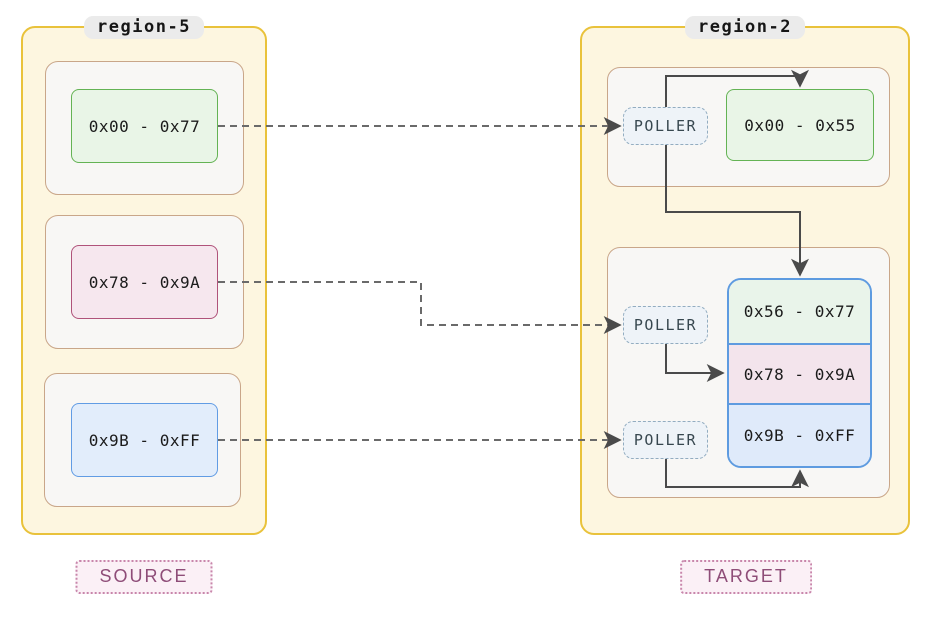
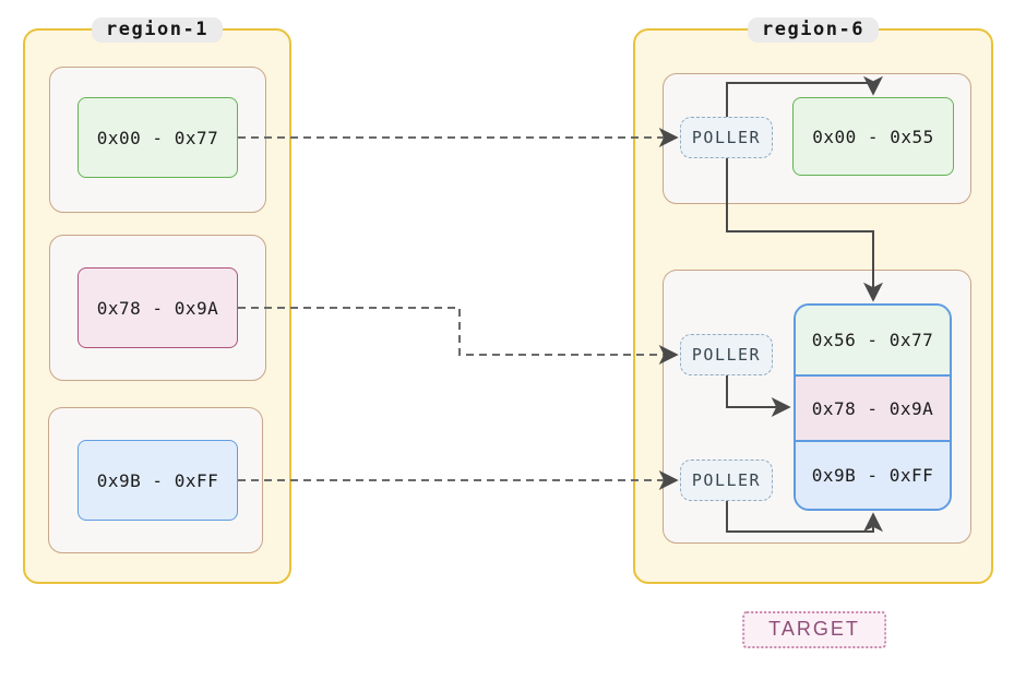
- region-5
+ region-1
- region-2
+ region-6
  0x00 - 0x77
  0x78 - 0x9A
  0x9B - 0xFF
  0x00 - 0x55
  POLLER
  POLLER
  POLLER
  0x56 - 0x77
  0x78 - 0x9A
  0x9B - 0xFF
- SOURCE
  TARGET
